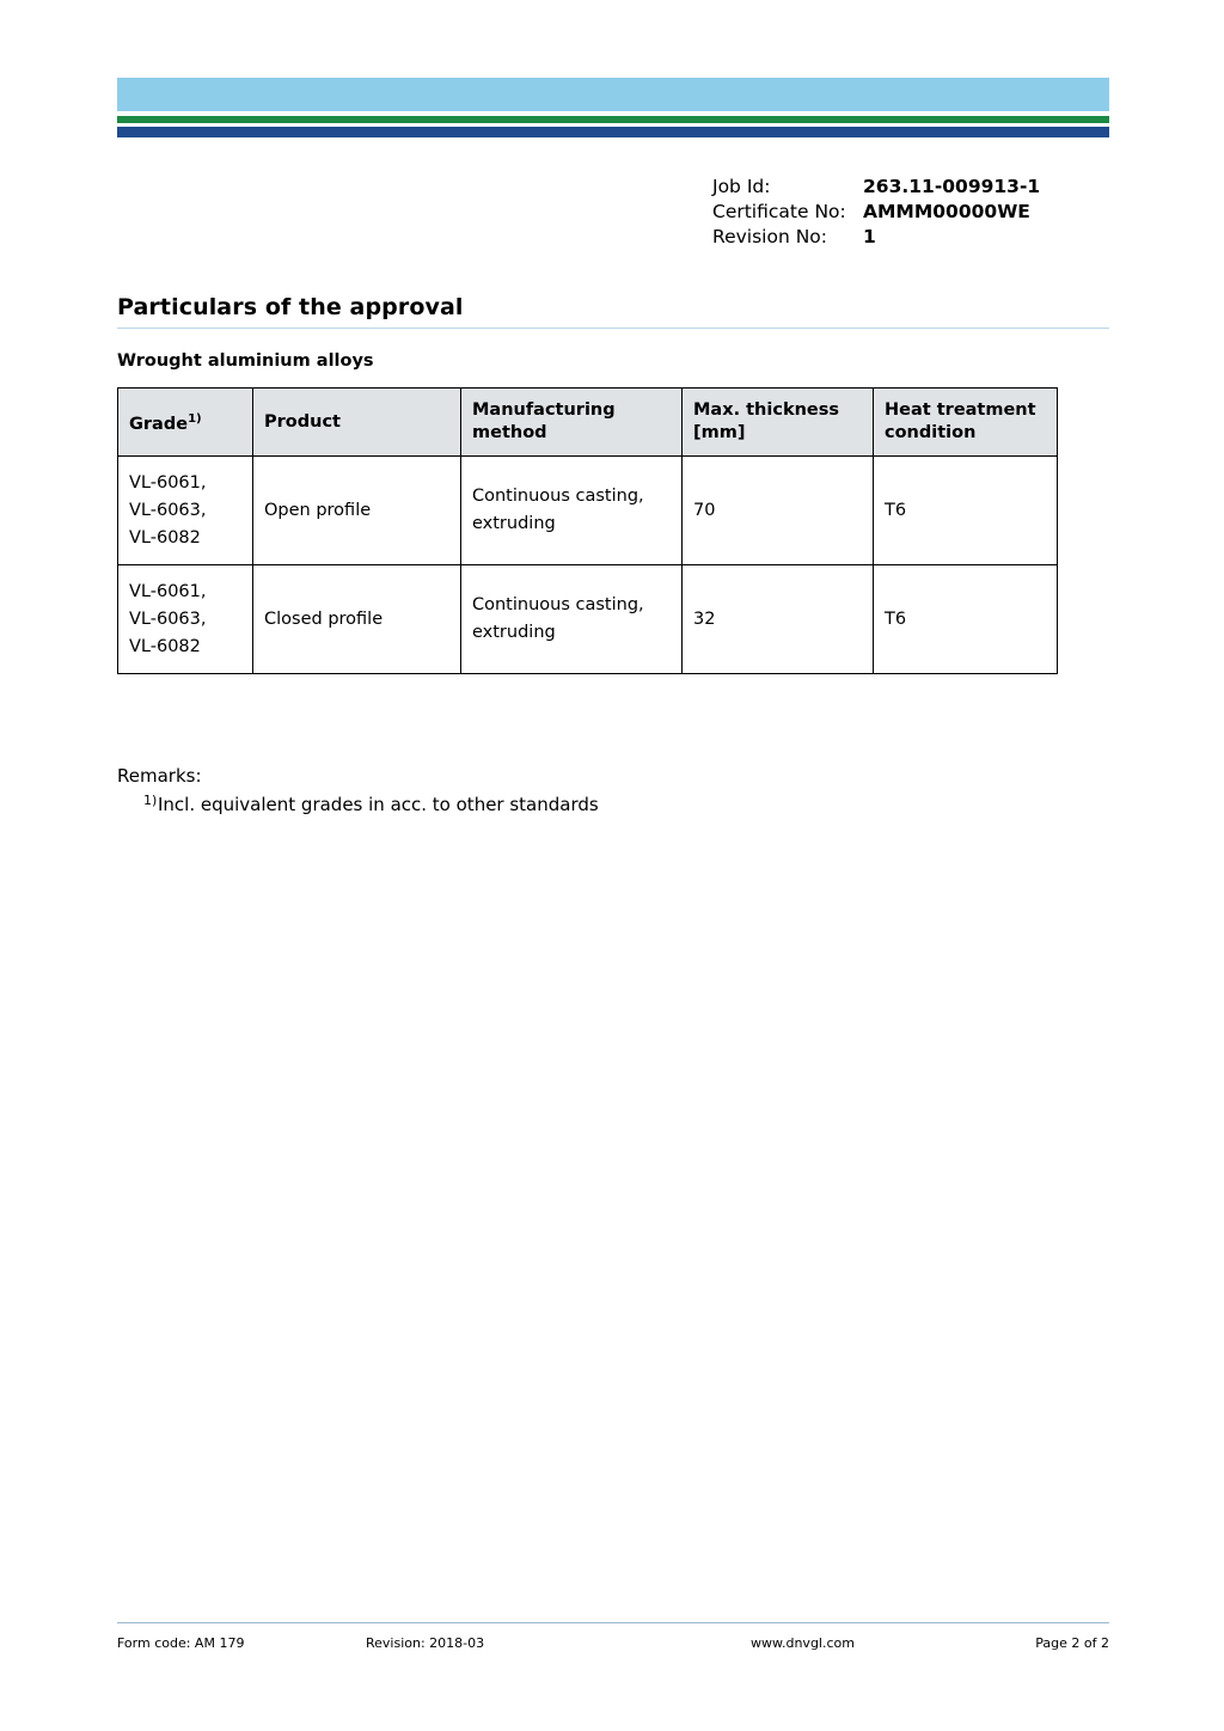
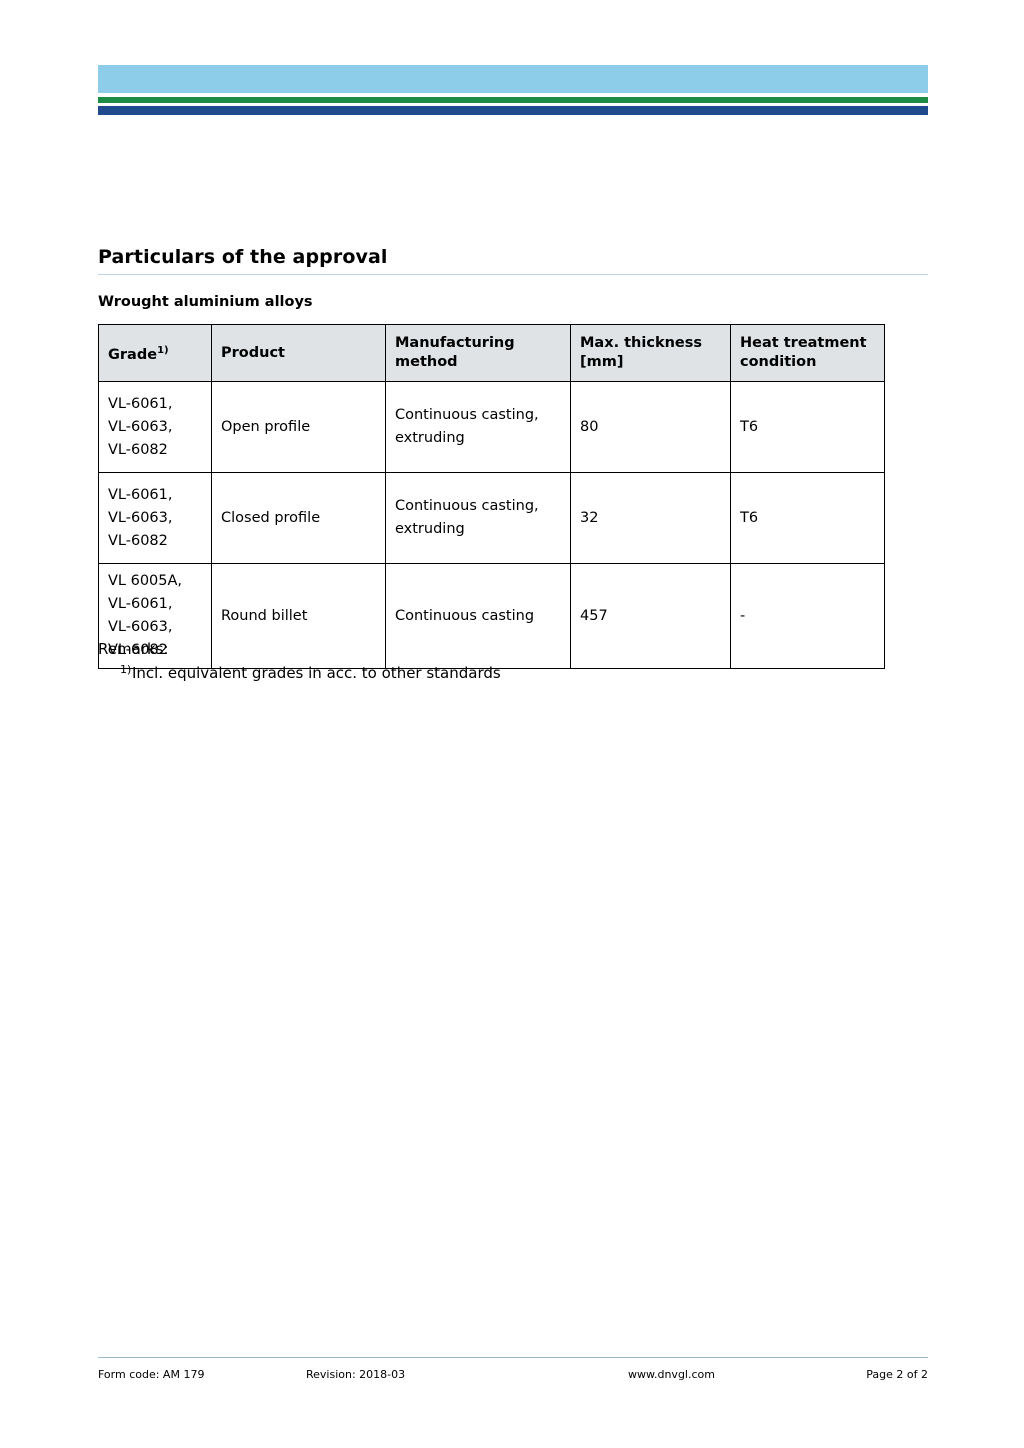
- Job Id:
- 263.11-009913-1
- Certificate No:
- AMMM00000WE
- Revision No:
- 1
  Particulars of the approval
  Wrought aluminium alloys
  Grade1)	Product	Manufacturing method	Max. thickness [mm]	Heat treatment condition
- VL-6061, VL-6063, VL-6082	Open profile	Continuous casting, extruding	70	T6
+ VL-6061, VL-6063, VL-6082	Open profile	Continuous casting, extruding	80	T6
  VL-6061, VL-6063, VL-6082	Closed profile	Continuous casting, extruding	32	T6
+ VL 6005A, VL-6061, VL-6063, VL-6082	Round billet	Continuous casting	457	-
  Remarks:
  1)
  Incl. equivalent grades in acc. to other standards
  Form code: AM 179
  Revision: 2018-03
  www.dnvgl.com
  Page 2 of 2
